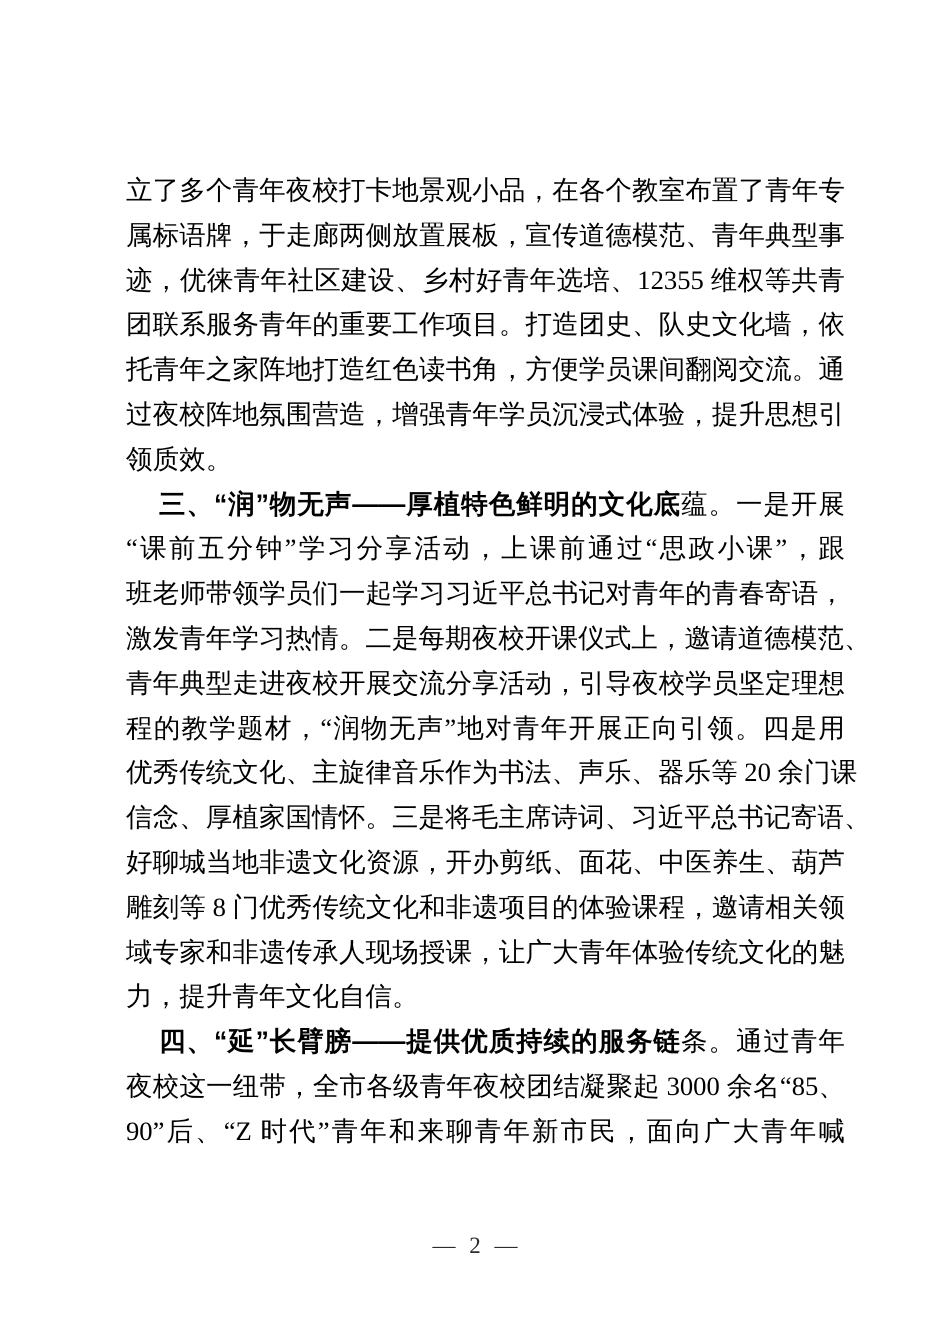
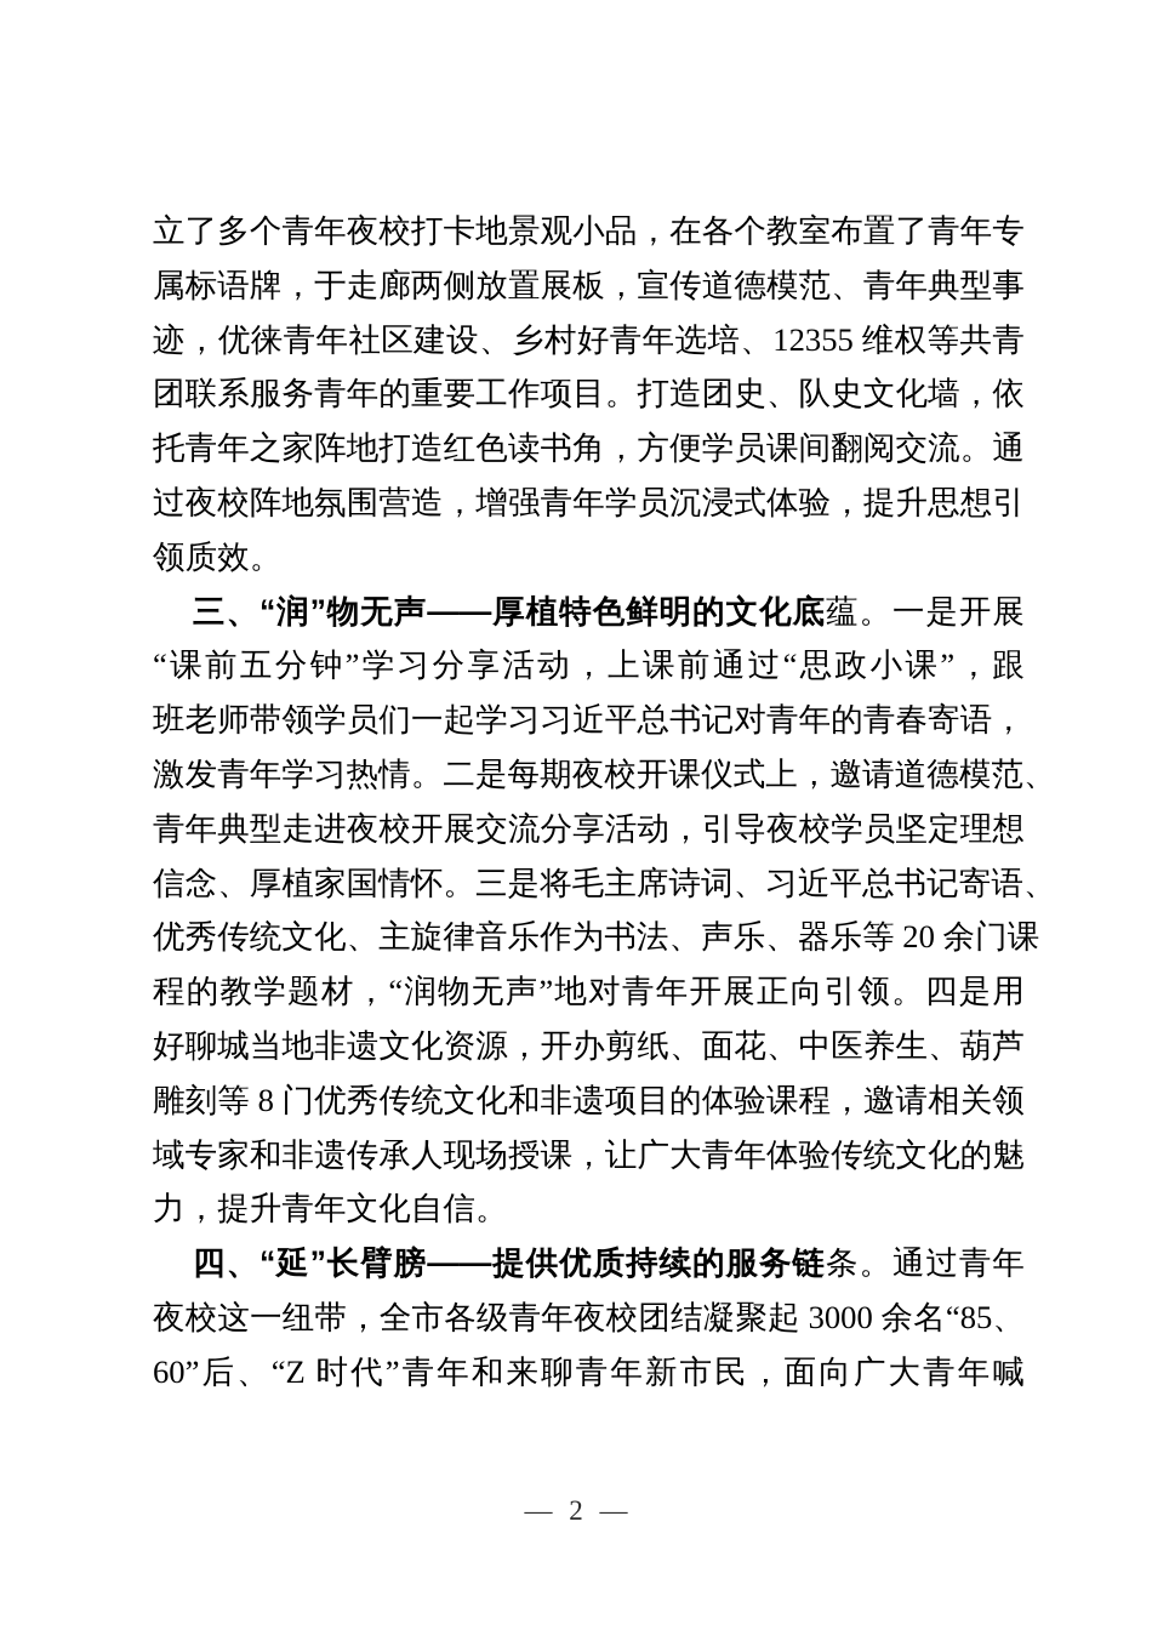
  立了多个青年夜校打卡地景观小品，在各个教室布置了青年专
  属标语牌，于走廊两侧放置展板，宣传道德模范、青年典型事
  迹，优徕青年社区建设、乡村好青年选培、12355 维权等共青
  团联系服务青年的重要工作项目。打造团史、队史文化墙，依
  托青年之家阵地打造红色读书角，方便学员课间翻阅交流。通
  过夜校阵地氛围营造，增强青年学员沉浸式体验，提升思想引
  领质效。
  三、“润”物无声——厚植特色鲜明的文化底蕴。一是开展
  “课前五分钟”学习分享活动，上课前通过“思政小课”，跟
  班老师带领学员们一起学习习近平总书记对青年的青春寄语，
  激发青年学习热情。二是每期夜校开课仪式上，邀请道德模范、
  青年典型走进夜校开展交流分享活动，引导夜校学员坚定理想
- 程的教学题材，“润物无声”地对青年开展正向引领。四是用
+ 信念、厚植家国情怀。三是将毛主席诗词、习近平总书记寄语、
  优秀传统文化、主旋律音乐作为书法、声乐、器乐等 20 余门课
- 信念、厚植家国情怀。三是将毛主席诗词、习近平总书记寄语、
+ 程的教学题材，“润物无声”地对青年开展正向引领。四是用
  好聊城当地非遗文化资源，开办剪纸、面花、中医养生、葫芦
  雕刻等 8 门优秀传统文化和非遗项目的体验课程，邀请相关领
  域专家和非遗传承人现场授课，让广大青年体验传统文化的魅
  力，提升青年文化自信。
  四、“延”长臂膀——提供优质持续的服务链条。通过青年
  夜校这一纽带，全市各级青年夜校团结凝聚起 3000 余名“85、
- 90”后、“Z 时代”青年和来聊青年新市民，面向广大青年喊
+ 60”后、“Z 时代”青年和来聊青年新市民，面向广大青年喊
  — 2 —
